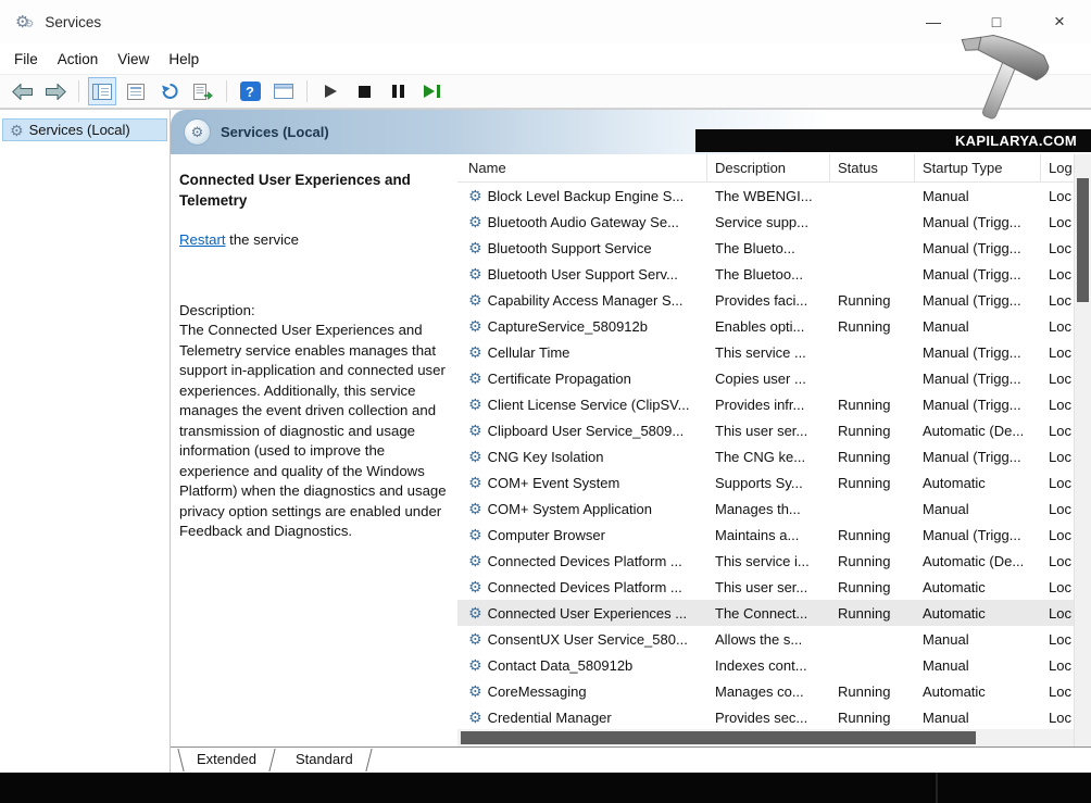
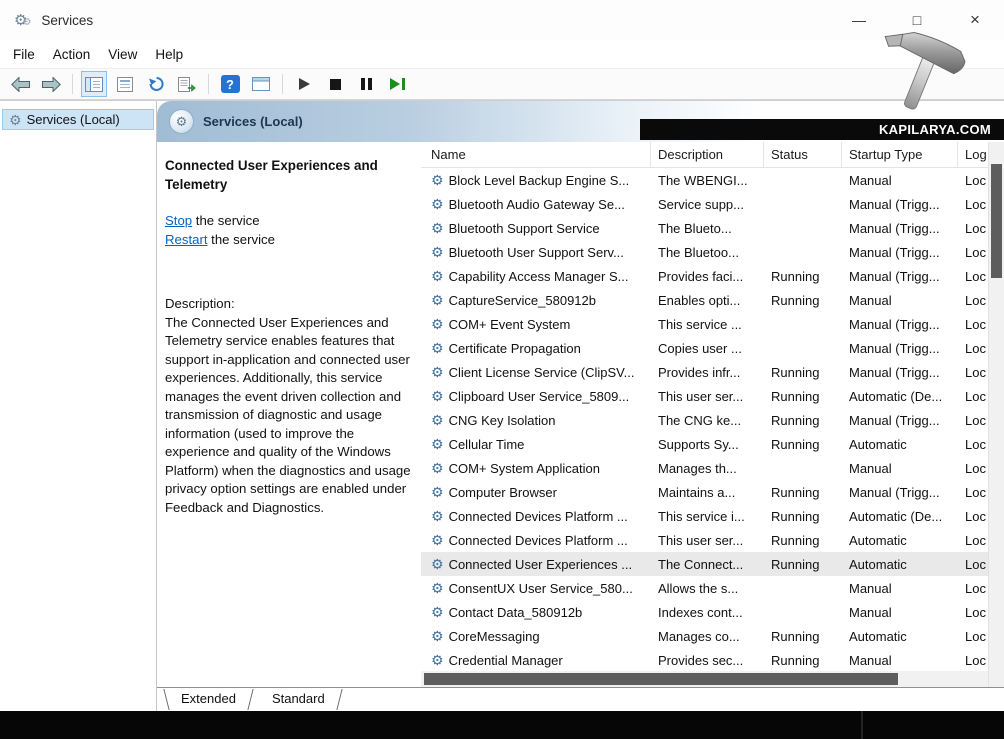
  ⚙
  ⚙
  Services
  —
  □
  ×
  File
  Action
  View
  Help
  ?
  ⚙
  Services (Local)
  ⚙
  Services (Local)
  Connected User Experiences and Telemetry
+ Stop the service
  Restart the service
  Description:
- The Connected User Experiences and Telemetry service enables manages that support in-application and connected user experiences. Additionally, this service manages the event driven collection and transmission of diagnostic and usage information (used to improve the experience and quality of the Windows Platform) when the diagnostics and usage privacy option settings are enabled under Feedback and Diagnostics.
+ The Connected User Experiences and Telemetry service enables features that support in-application and connected user experiences. Additionally, this service manages the event driven collection and transmission of diagnostic and usage information (used to improve the experience and quality of the Windows Platform) when the diagnostics and usage privacy option settings are enabled under Feedback and Diagnostics.
  Name
  Description
  Status
  Startup Type
  Log
  ⚙
  Block Level Backup Engine S...
  The WBENGI...
  Manual
  Loc
  ⚙
  Bluetooth Audio Gateway Se...
  Service supp...
  Manual (Trigg...
  Loc
  ⚙
  Bluetooth Support Service
  The Blueto...
  Manual (Trigg...
  Loc
  ⚙
  Bluetooth User Support Serv...
  The Bluetoo...
  Manual (Trigg...
  Loc
  ⚙
  Capability Access Manager S...
  Provides faci...
  Running
  Manual (Trigg...
  Loc
  ⚙
  CaptureService_580912b
  Enables opti...
  Running
  Manual
  Loc
  ⚙
- Cellular Time
+ COM+ Event System
  This service ...
  Manual (Trigg...
  Loc
  ⚙
  Certificate Propagation
  Copies user ...
  Manual (Trigg...
  Loc
  ⚙
  Client License Service (ClipSV...
  Provides infr...
  Running
  Manual (Trigg...
  Loc
  ⚙
  Clipboard User Service_5809...
  This user ser...
  Running
  Automatic (De...
  Loc
  ⚙
  CNG Key Isolation
  The CNG ke...
  Running
  Manual (Trigg...
  Loc
  ⚙
- COM+ Event System
+ Cellular Time
  Supports Sy...
  Running
  Automatic
  Loc
  ⚙
  COM+ System Application
  Manages th...
  Manual
  Loc
  ⚙
  Computer Browser
  Maintains a...
  Running
  Manual (Trigg...
  Loc
  ⚙
  Connected Devices Platform ...
  This service i...
  Running
  Automatic (De...
  Loc
  ⚙
  Connected Devices Platform ...
  This user ser...
  Running
  Automatic
  Loc
  ⚙
  Connected User Experiences ...
  The Connect...
  Running
  Automatic
  Loc
  ⚙
  ConsentUX User Service_580...
  Allows the s...
  Manual
  Loc
  ⚙
  Contact Data_580912b
  Indexes cont...
  Manual
  Loc
  ⚙
  CoreMessaging
  Manages co...
  Running
  Automatic
  Loc
  ⚙
  Credential Manager
  Provides sec...
  Running
  Manual
  Loc
  Extended
  Standard
  KAPILARYA.COM
